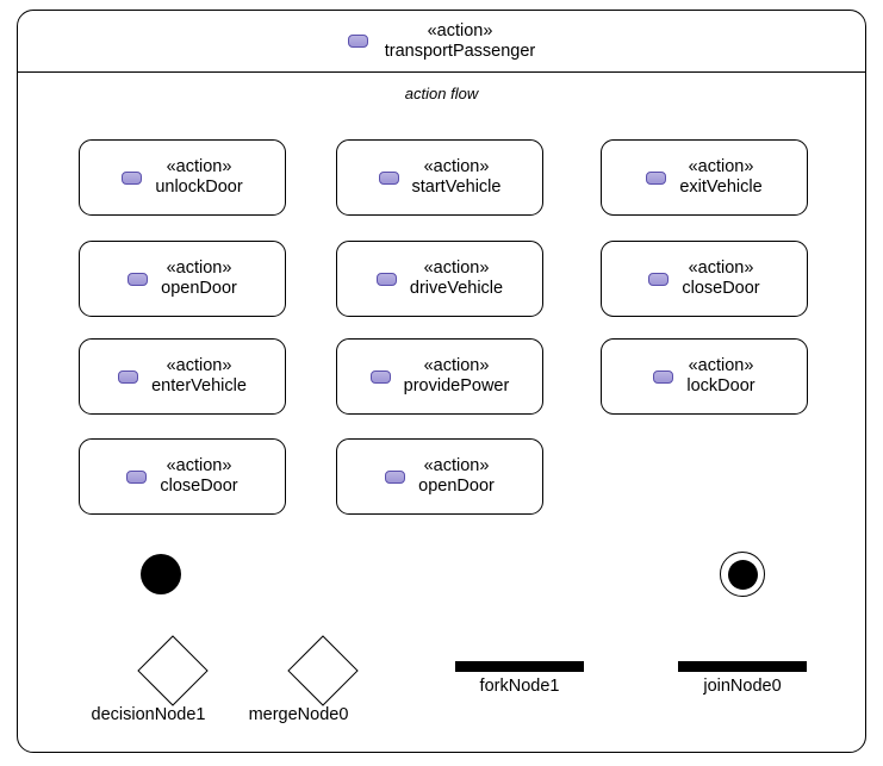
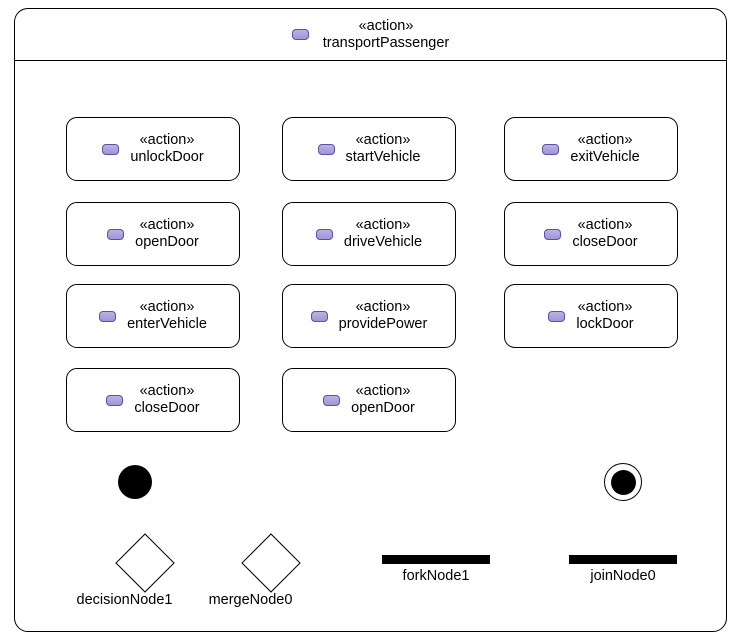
  «action»
  transportPassenger
- action flow
  «action»
  unlockDoor
  «action»
  startVehicle
  «action»
  exitVehicle
  «action»
  openDoor
  «action»
  driveVehicle
  «action»
  closeDoor
  «action»
  enterVehicle
  «action»
  providePower
  «action»
  lockDoor
  «action»
  closeDoor
  «action»
  openDoor
  decisionNode1
  mergeNode0
  forkNode1
  joinNode0
